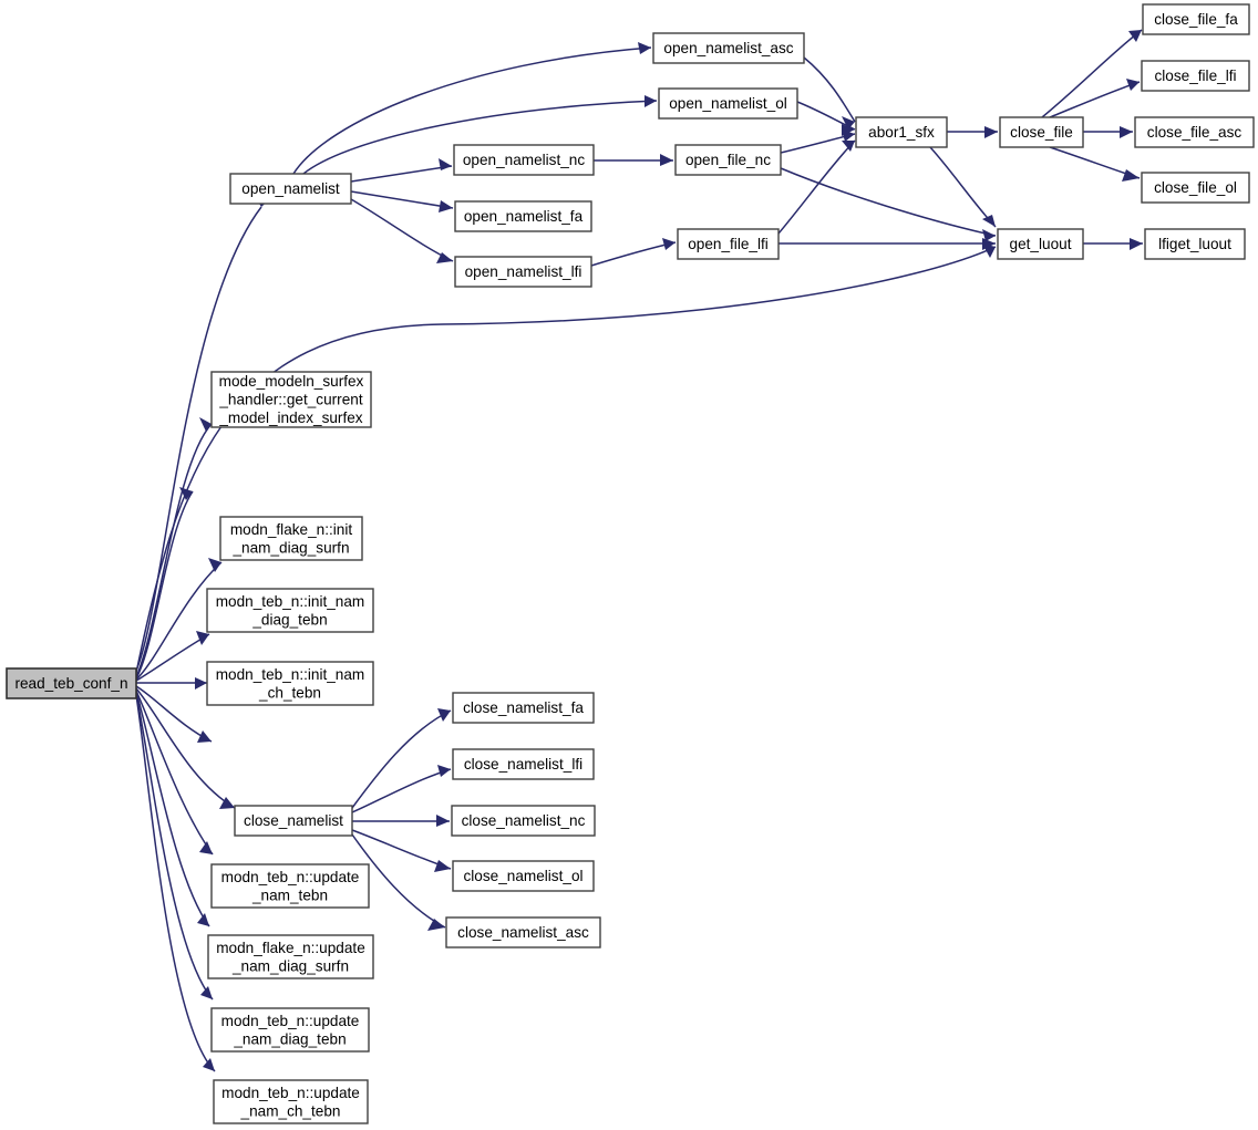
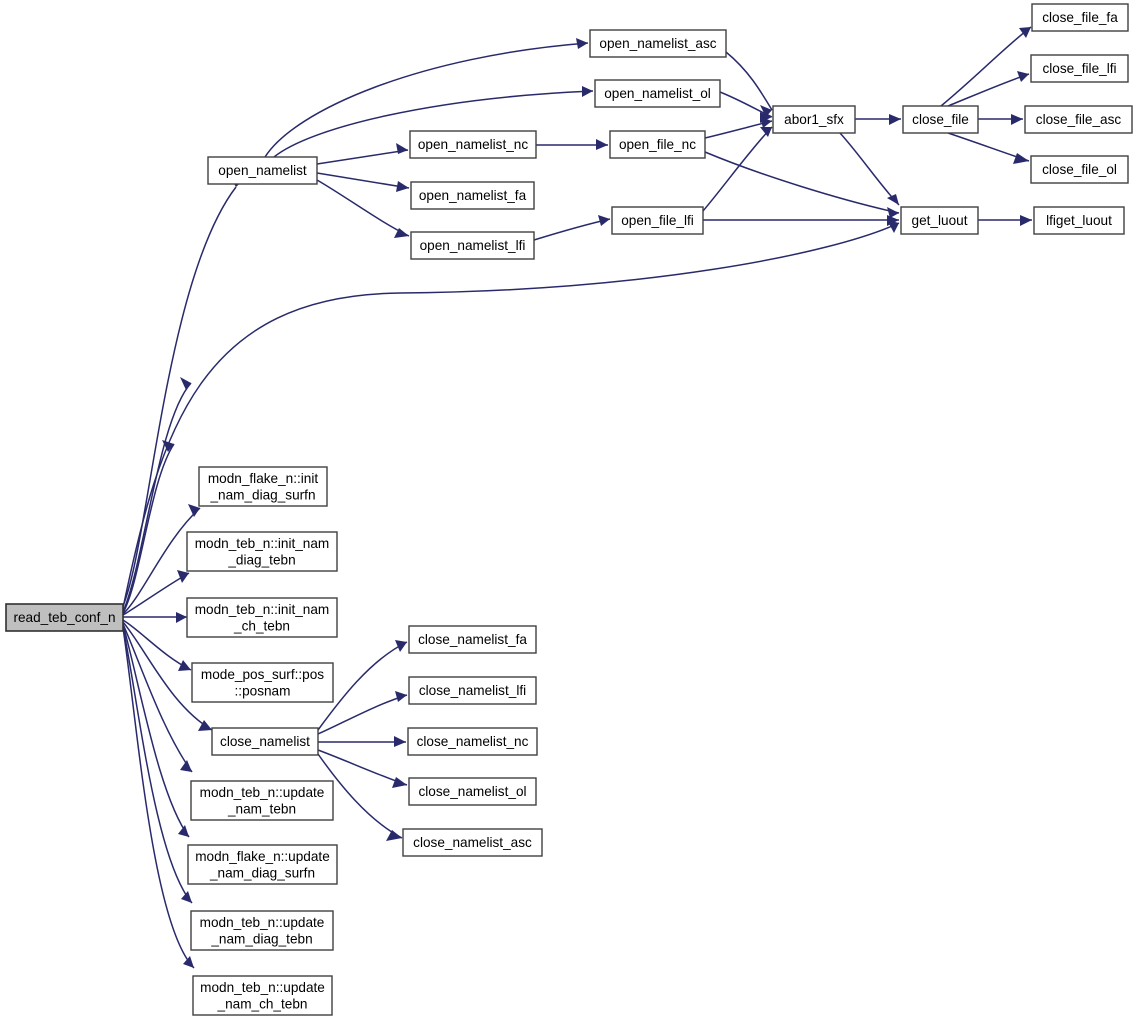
  read_teb_conf_n
  open_namelist
  open_namelist_nc
  open_namelist_fa
  open_namelist_lfi
  open_namelist_asc
  open_namelist_ol
  open_file_nc
  open_file_lfi
  abor1_sfx
  close_file
  get_luout
  close_file_fa
  close_file_lfi
  close_file_asc
  close_file_ol
  lfiget_luout
- mode_modeln_surfex
- _handler::get_current
- _model_index_surfex
  modn_flake_n::init
  _nam_diag_surfn
  modn_teb_n::init_nam
  _diag_tebn
  modn_teb_n::init_nam
  _ch_tebn
+ mode_pos_surf::pos
+ ::posnam
  close_namelist
  modn_teb_n::update
  _nam_tebn
  modn_flake_n::update
  _nam_diag_surfn
  modn_teb_n::update
  _nam_diag_tebn
  modn_teb_n::update
  _nam_ch_tebn
  close_namelist_fa
  close_namelist_lfi
  close_namelist_nc
  close_namelist_ol
  close_namelist_asc
